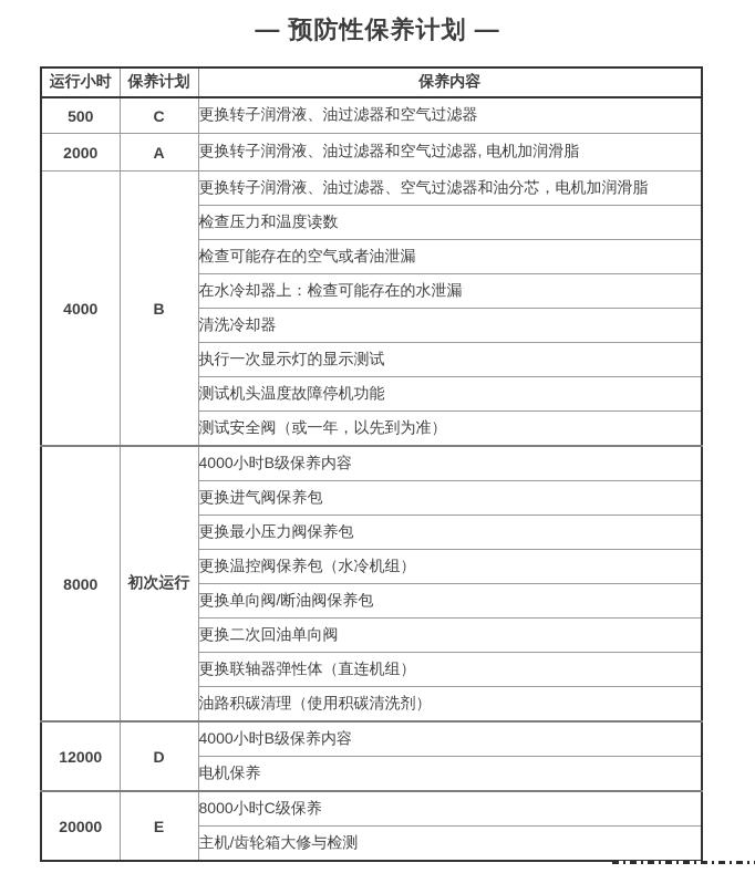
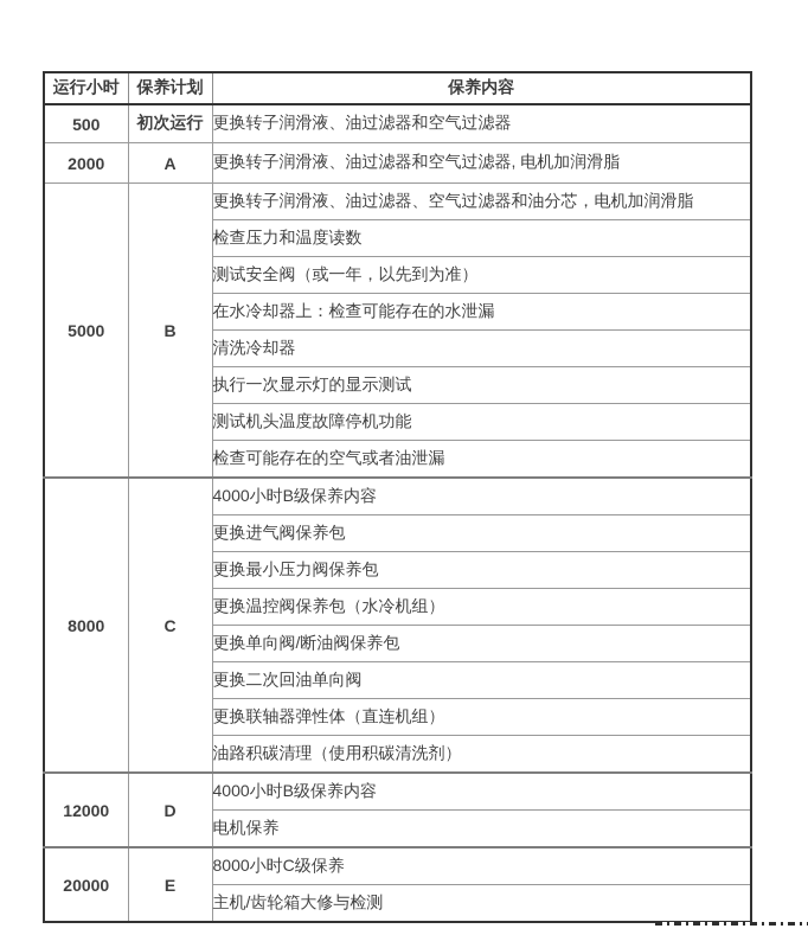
- — 预防性保养计划 —
  运行小时	保养计划	保养内容
- 500	C	更换转子润滑液、油过滤器和空气过滤器
+ 500	初次运行	更换转子润滑液、油过滤器和空气过滤器
  2000	A	更换转子润滑液、油过滤器和空气过滤器, 电机加润滑脂
- 4000	B	更换转子润滑液、油过滤器、空气过滤器和油分芯，电机加润滑脂
+ 5000	B	更换转子润滑液、油过滤器、空气过滤器和油分芯，电机加润滑脂
  检查压力和温度读数
- 检查可能存在的空气或者油泄漏
+ 测试安全阀（或一年，以先到为准）
  在水冷却器上：检查可能存在的水泄漏
  清洗冷却器
  执行一次显示灯的显示测试
  测试机头温度故障停机功能
- 测试安全阀（或一年，以先到为准）
+ 检查可能存在的空气或者油泄漏
- 8000	初次运行	4000小时B级保养内容
+ 8000	C	4000小时B级保养内容
  更换进气阀保养包
  更换最小压力阀保养包
  更换温控阀保养包（水冷机组）
  更换单向阀/断油阀保养包
  更换二次回油单向阀
  更换联轴器弹性体（直连机组）
  油路积碳清理（使用积碳清洗剂）
  12000	D	4000小时B级保养内容
  电机保养
  20000	E	8000小时C级保养
  主机/齿轮箱大修与检测
